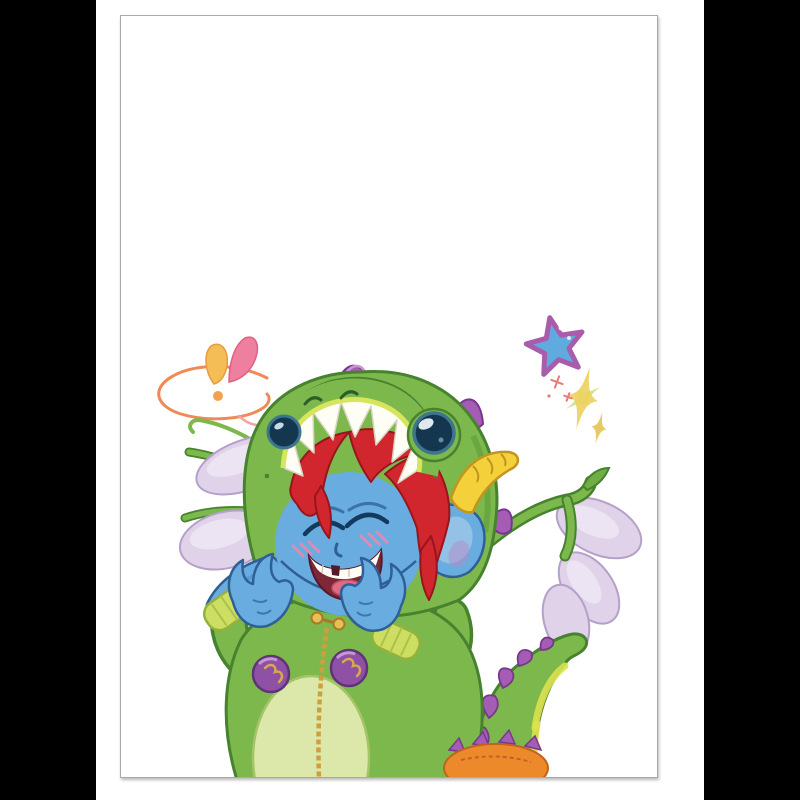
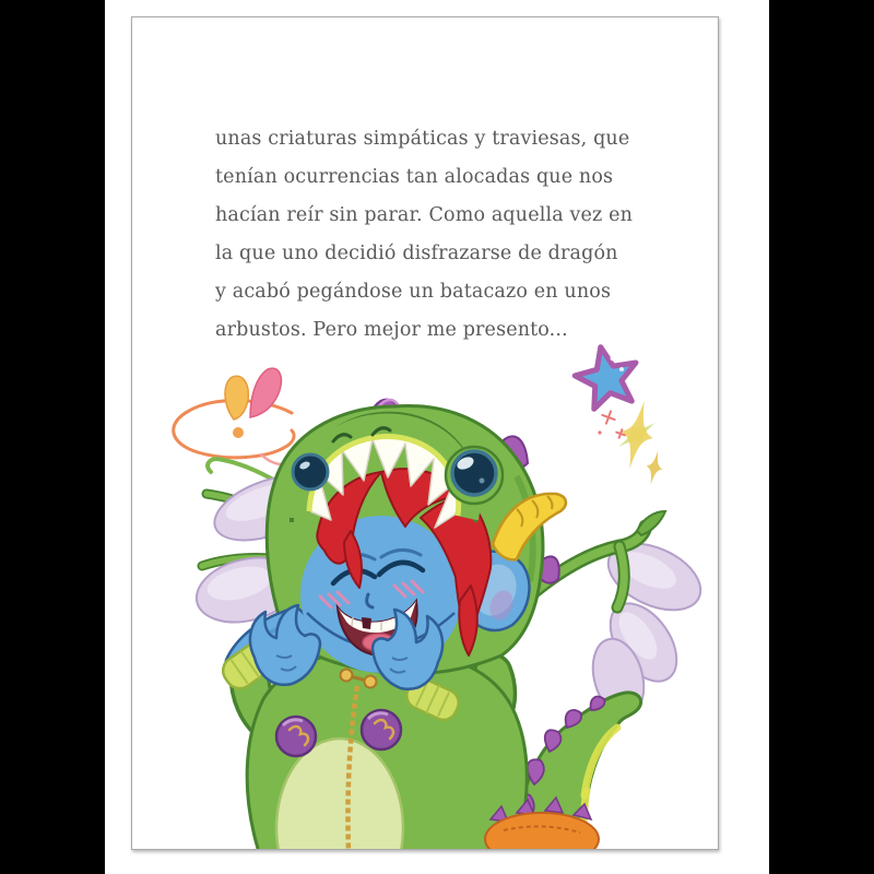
+ unas criaturas simpáticas y traviesas, que
+ tenían ocurrencias tan alocadas que nos
+ hacían reír sin parar. Como aquella vez en
+ la que uno decidió disfrazarse de dragón
+ y acabó pegándose un batacazo en unos
+ arbustos. Pero mejor me presento...
